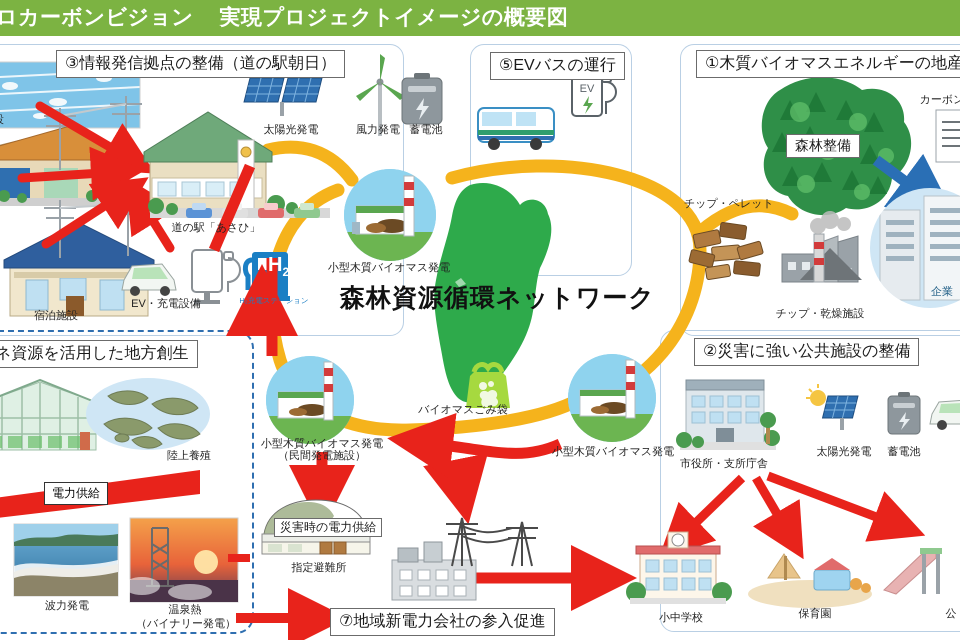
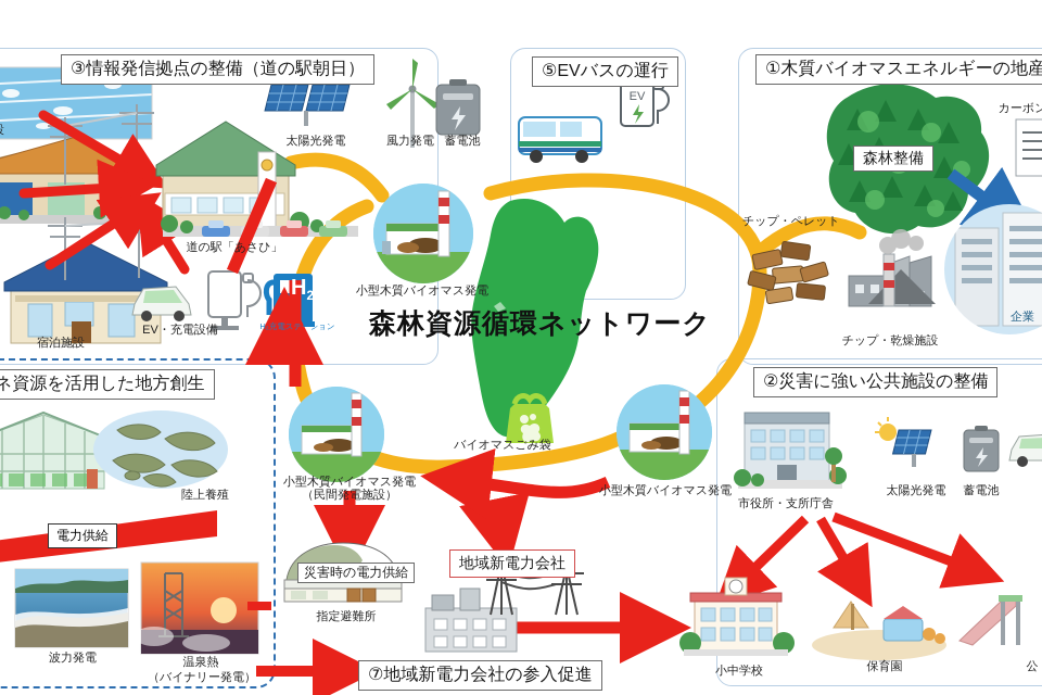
- ロカーボンビジョン
- 実現プロジェクトイメージの概要図
  EV
  ③情報発信拠点の整備（道の駅朝日）
  ⑤EVバスの運行
  ①木質バイオマスエネルギーの地産
  ②災害に強い公共施設の整備
  ネ資源を活用した地方創生
  ⑦地域新電力会社の参入促進
  森林資源循環ネットワーク
  太陽光発電
  風力発電
  蓄電池
  道の駅「あさひ」
  EV・充電設備
  H₂充電ステーション
  小型木質バイオマス発電
  小型木質バイオマス発電
  （民間発電施設）
  小型木質バイオマス発電
  バイオマスごみ袋
  森林整備
  チップ・ペレット
  チップ・乾燥施設
  カーボン
  企業
  災害時の電力供給
  指定避難所
+ 地域新電力会社
  市役所・支所庁舎
  太陽光発電
  蓄電池
  小中学校
  保育園
  公
  宿泊施設
  陸上養殖
  電力供給
  波力発電
  温泉熱
  （バイナリー発電）
  H2
